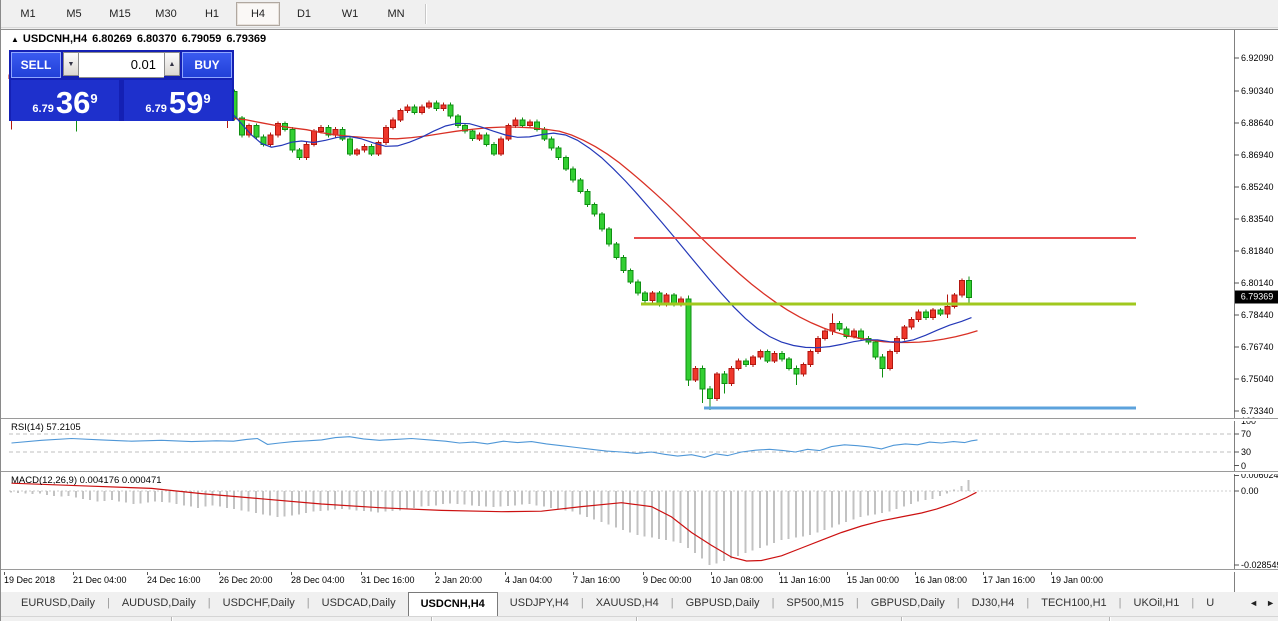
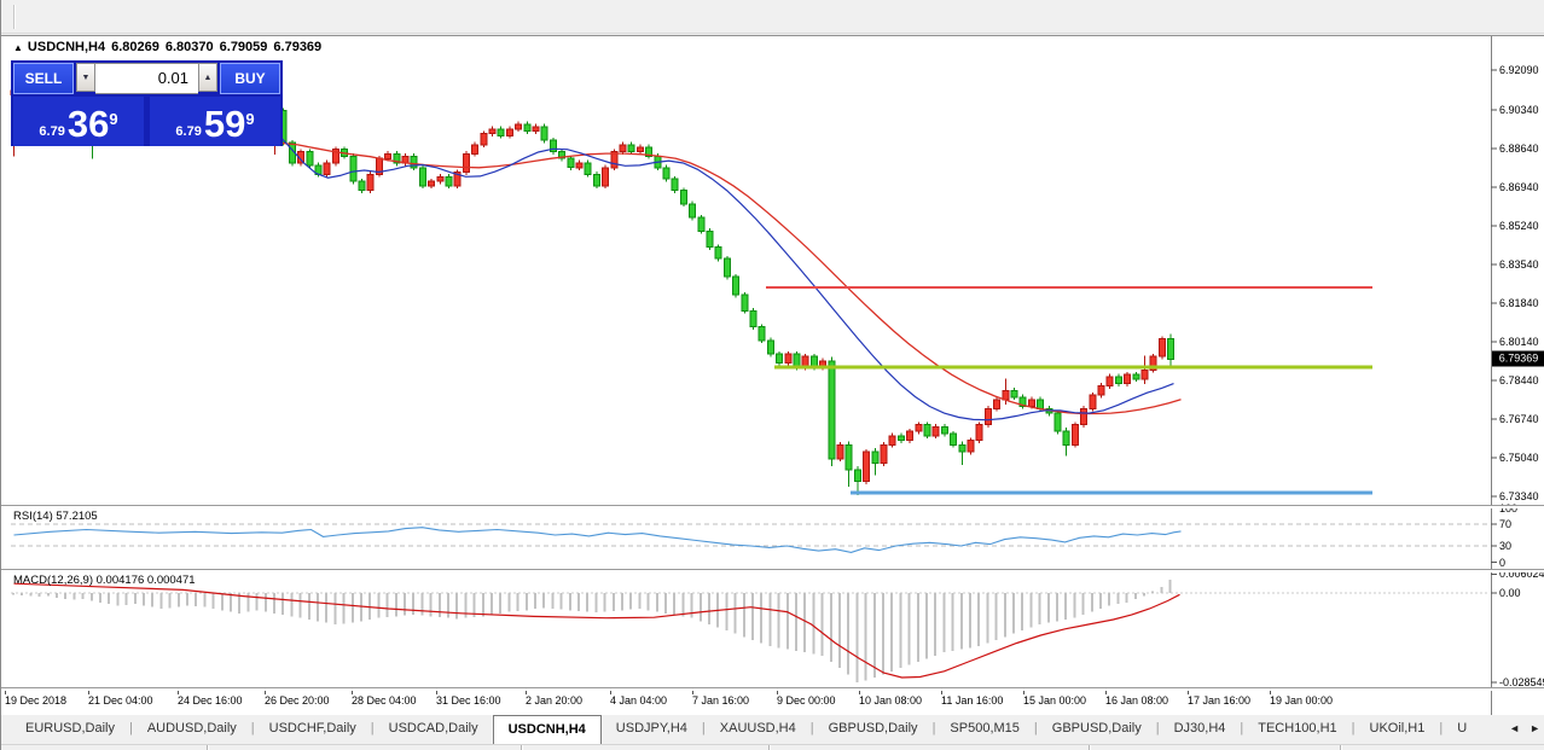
- M1
- M5
- M15
- M30
- H1
- H4
- D1
- W1
- MN
  ▲ USDCNH,H4 6.80269 6.80370 6.79059 6.79369
  SELL
  0.01
  BUY
  6.79
  36
  9
  6.79
  59
  9
  RSI(14) 57.2105
  MACD(12,26,9) 0.004176 0.000471
  6.92090
  6.90340
  6.88640
  6.86940
  6.85240
  6.83540
  6.81840
  6.80140
  6.78440
  6.76740
  6.75040
  6.73340
  70
  30
  0
  0.006024
  0.00
  -0.02854
  6.79369
  19 Dec 2018
  21 Dec 04:00
  24 Dec 16:00
  26 Dec 20:00
  28 Dec 04:00
  31 Dec 16:00
  2 Jan 20:00
  4 Jan 04:00
  7 Jan 16:00
  9 Dec 00:00
  10 Jan 08:00
  11 Jan 16:00
  15 Jan 00:00
  16 Jan 08:00
  17 Jan 16:00
  19 Jan 00:00
  EURUSD,Daily
  |
  AUDUSD,Daily
  |
  USDCHF,Daily
  |
  USDCAD,Daily
  USDCNH,H4
  USDJPY,H4
  |
  XAUUSD,H4
  |
  GBPUSD,Daily
  |
  SP500,M15
  |
  GBPUSD,Daily
  |
  DJ30,H4
  |
  TECH100,H1
  |
  UKOil,H1
  |
  U
  ◄
  ►
